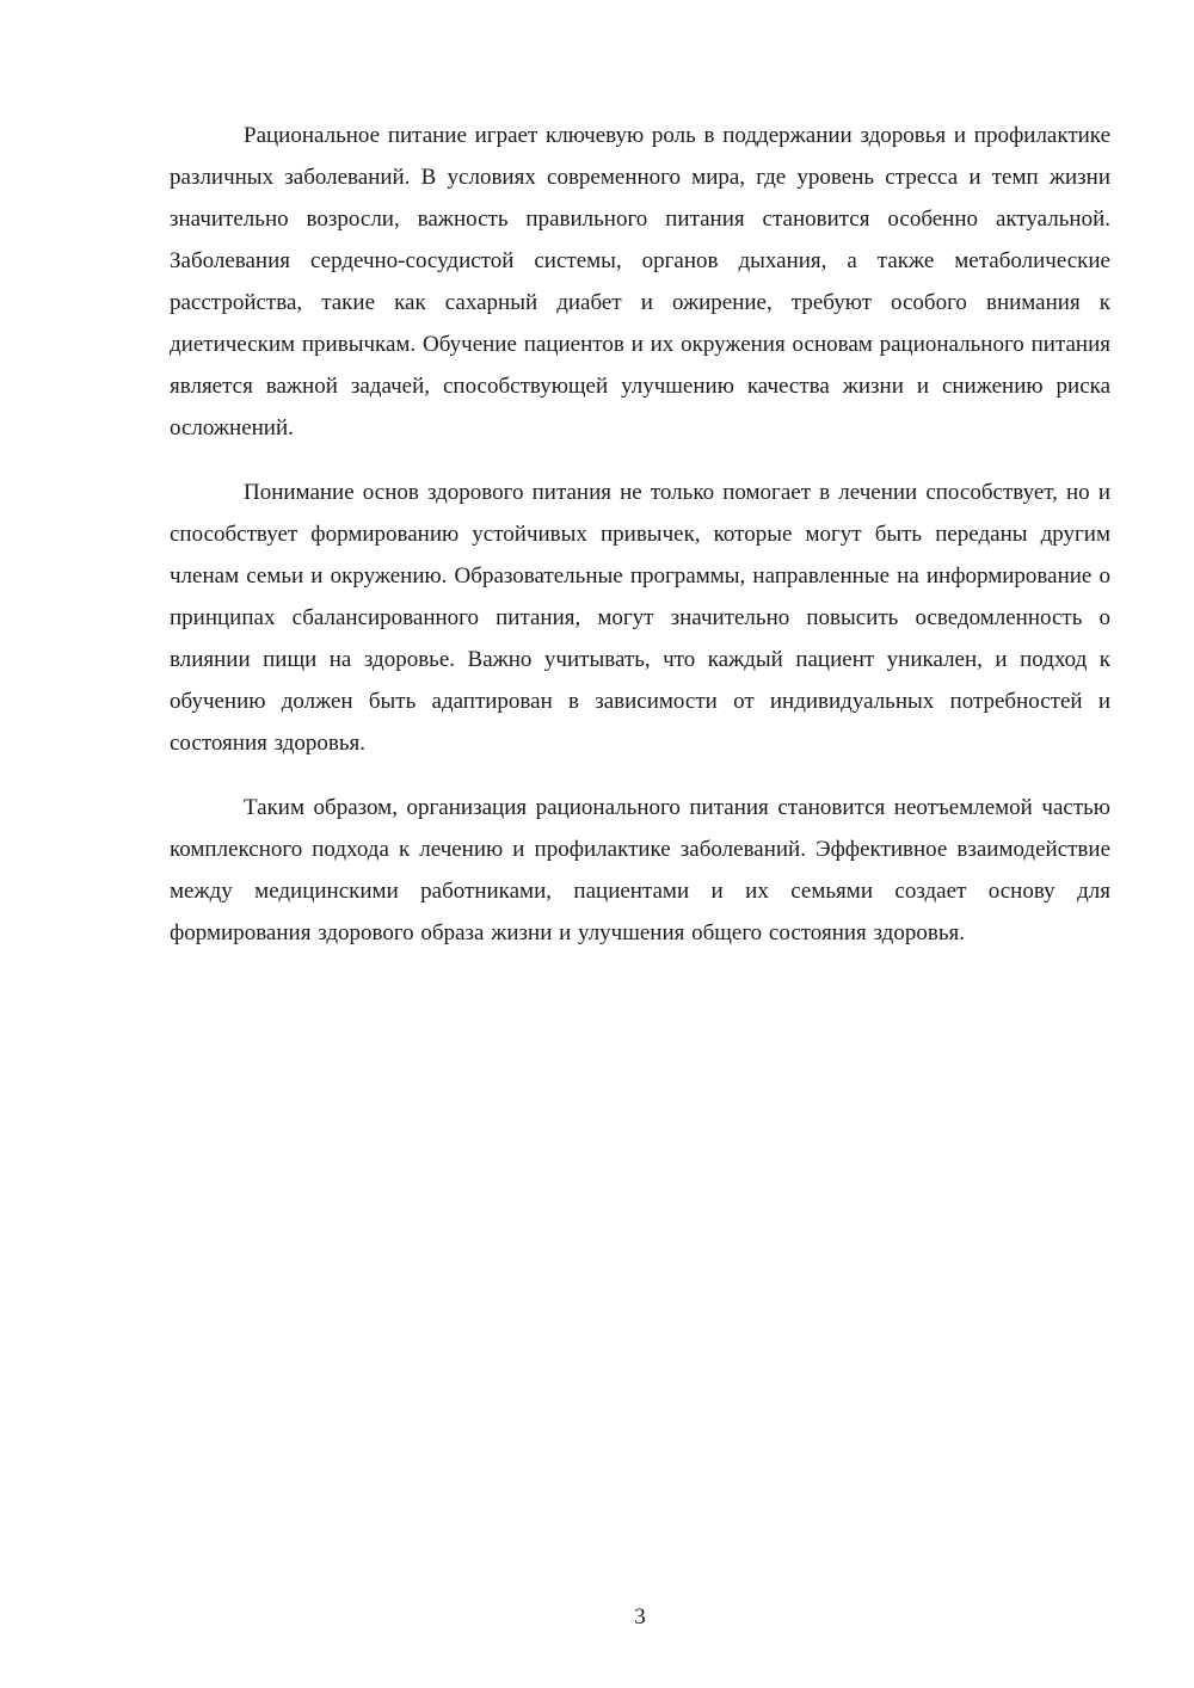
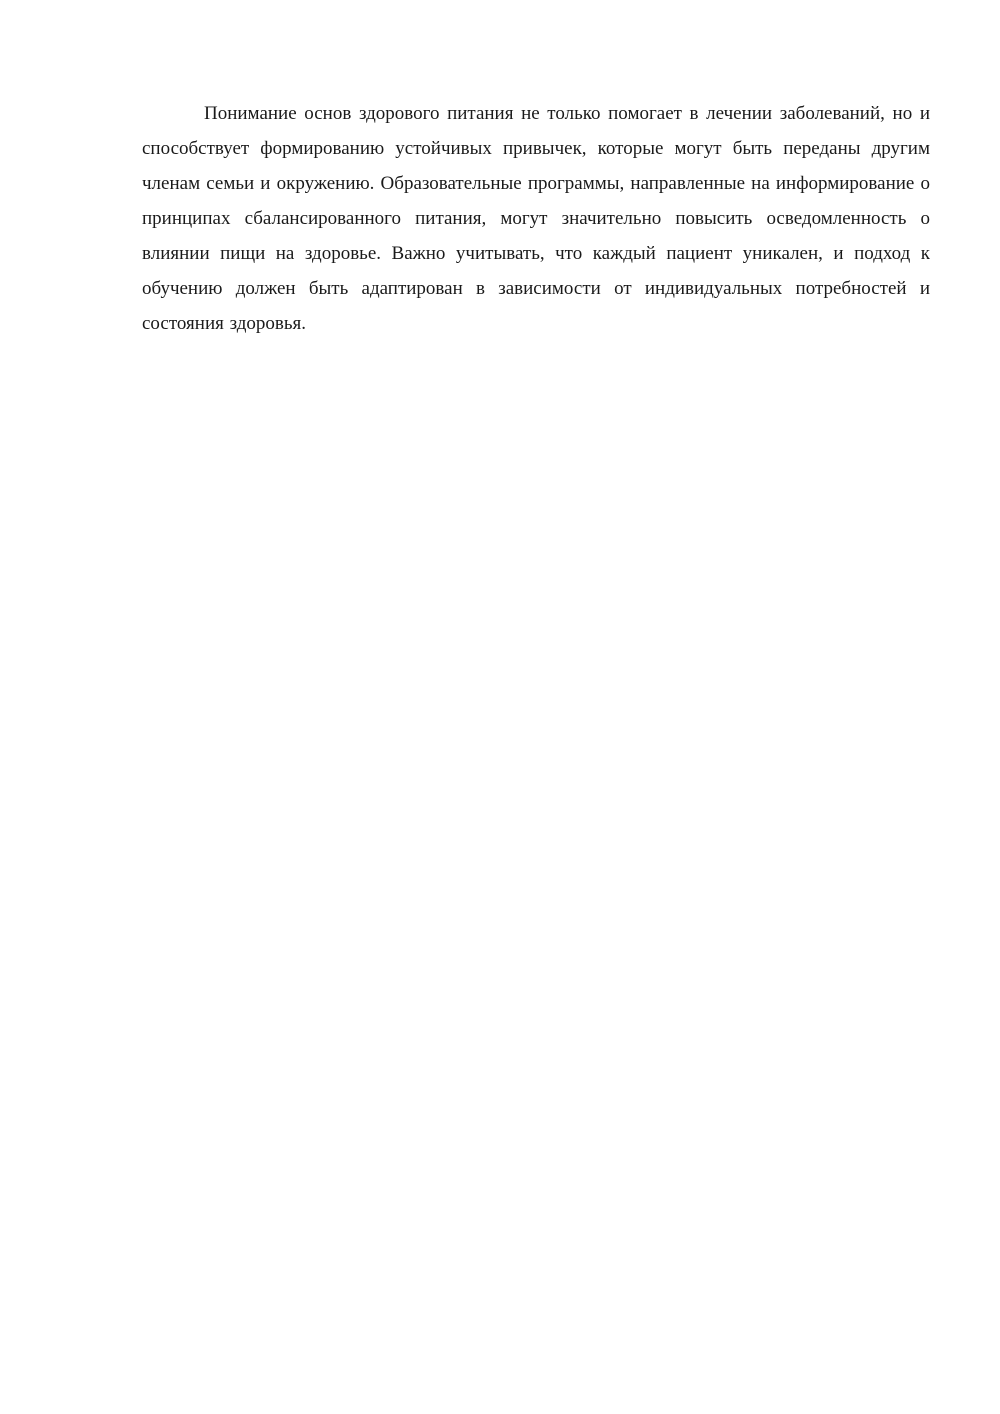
- Рациональное питание играет ключевую роль в поддержании здоровья и профилактике различных заболеваний. В условиях современного мира, где уровень стресса и темп жизни значительно возросли, важность правильного питания становится особенно актуальной. Заболевания сердечно-сосудистой системы, органов дыхания, а также метаболические расстройства, такие как сахарный диабет и ожирение, требуют особого внимания к диетическим привычкам. Обучение пациентов и их окружения основам рационального питания является важной задачей, способствующей улучшению качества жизни и снижению риска осложнений.
- Понимание основ здорового питания не только помогает в лечении способствует, но и способствует формированию устойчивых привычек, которые могут быть переданы другим членам семьи и окружению. Образовательные программы, направленные на информирование о принципах сбалансированного питания, могут значительно повысить осведомленность о влиянии пищи на здоровье. Важно учитывать, что каждый пациент уникален, и подход к обучению должен быть адаптирован в зависимости от индивидуальных потребностей и состояния здоровья.
+ Понимание основ здорового питания не только помогает в лечении заболеваний, но и способствует формированию устойчивых привычек, которые могут быть переданы другим членам семьи и окружению. Образовательные программы, направленные на информирование о принципах сбалансированного питания, могут значительно повысить осведомленность о влиянии пищи на здоровье. Важно учитывать, что каждый пациент уникален, и подход к обучению должен быть адаптирован в зависимости от индивидуальных потребностей и состояния здоровья.
- Таким образом, организация рационального питания становится неотъемлемой частью комплексного подхода к лечению и профилактике заболеваний. Эффективное взаимодействие между медицинскими работниками, пациентами и их семьями создает основу для формирования здорового образа жизни и улучшения общего состояния здоровья.
- 3
